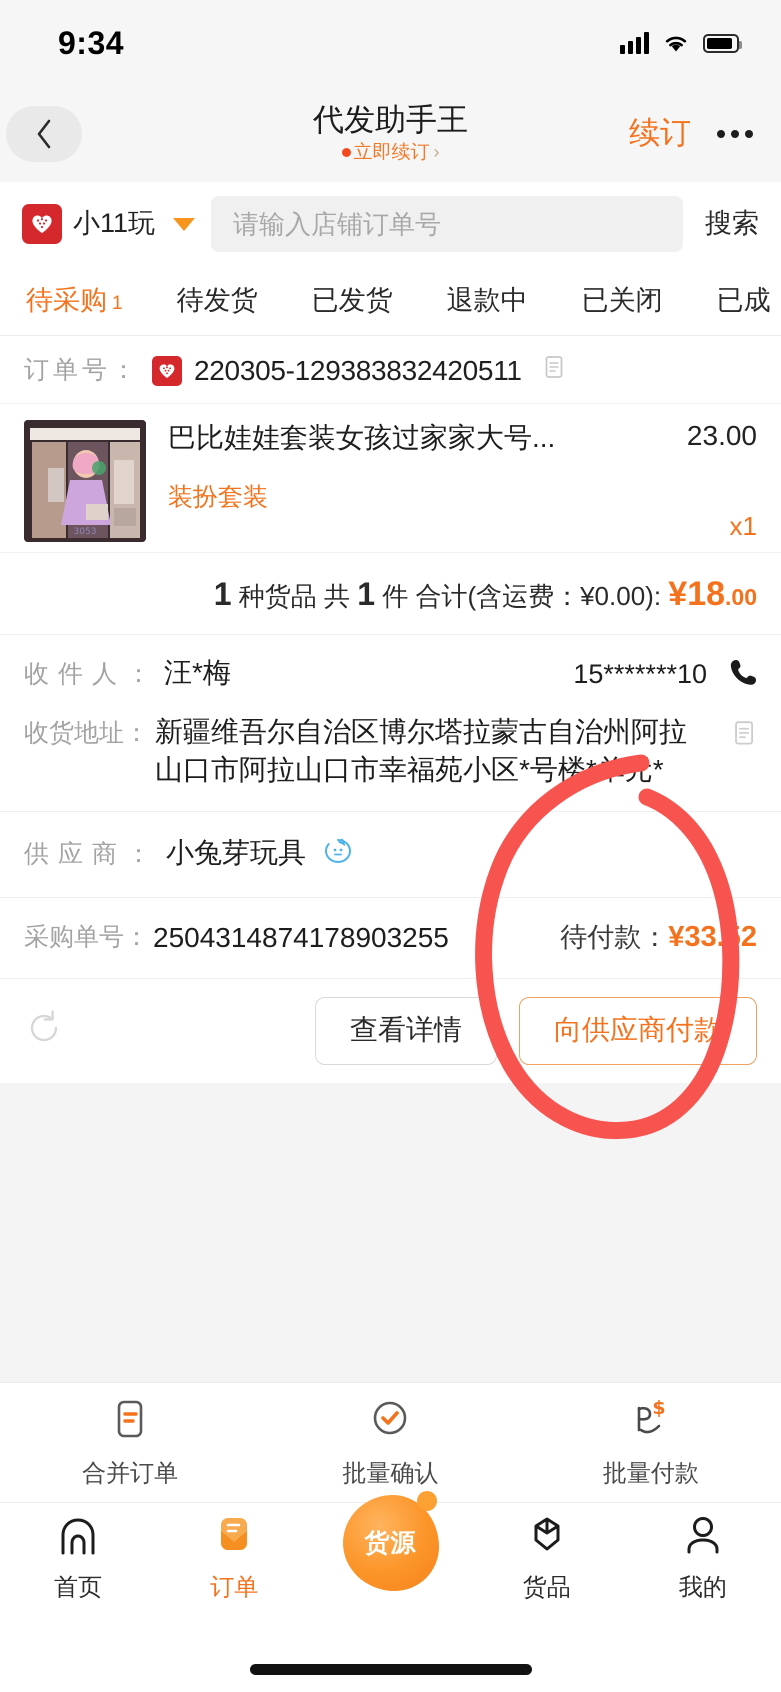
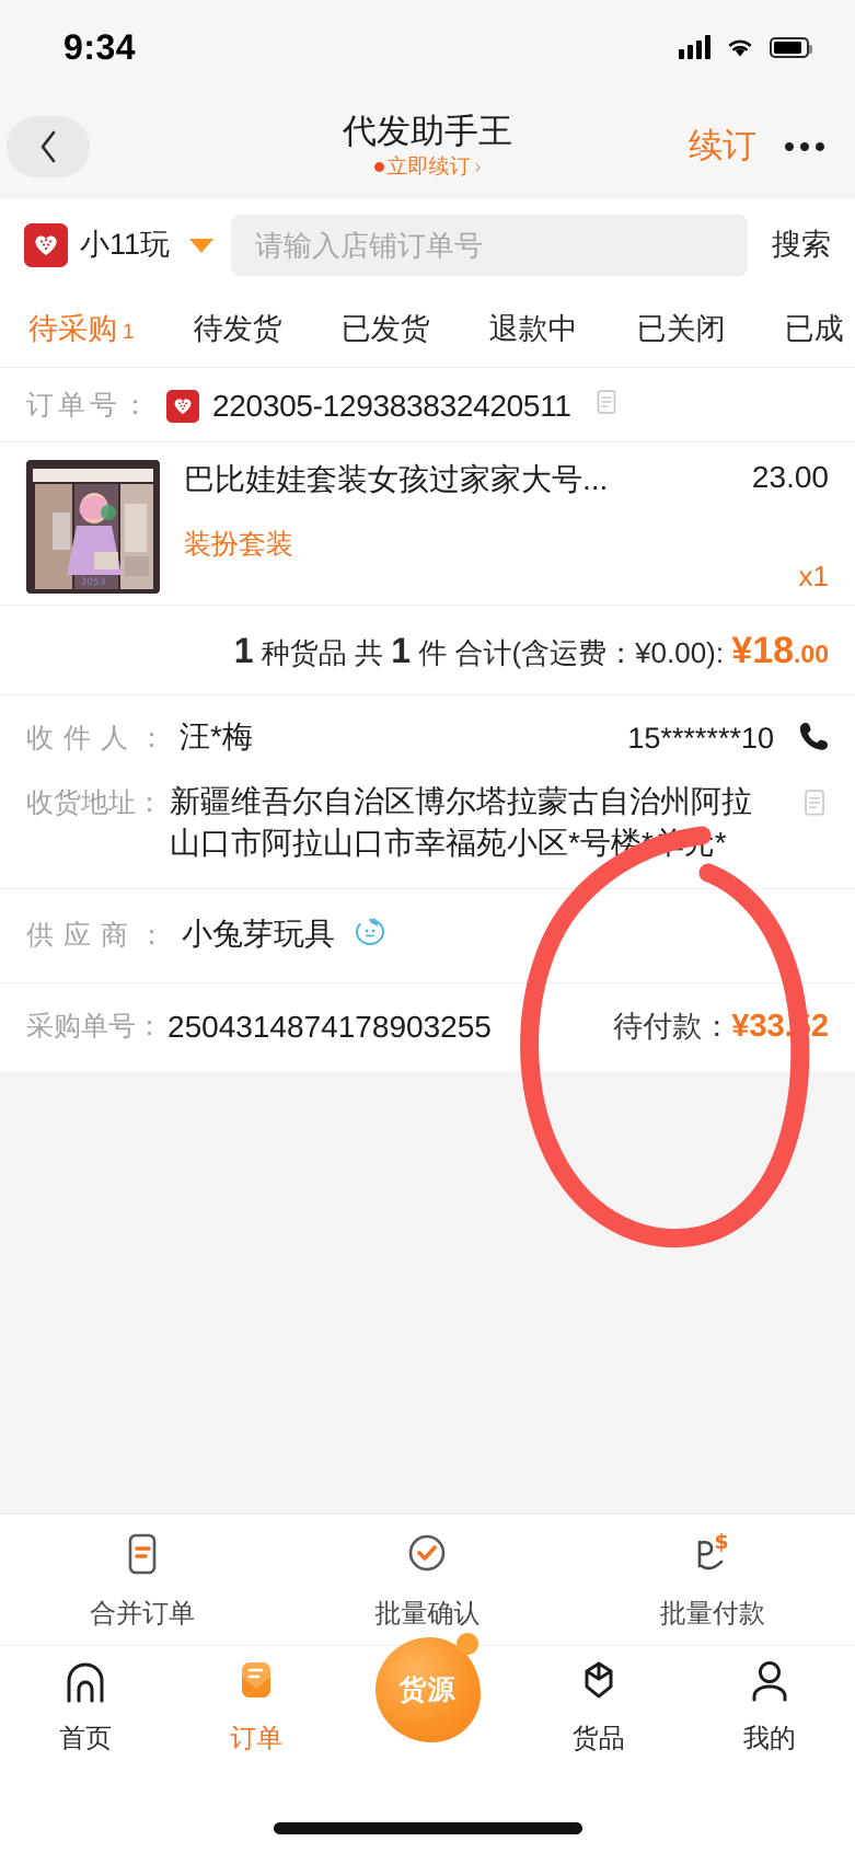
  9:34
  代发助手王
  立即续订
  ›
  续订
  小11玩
  请输入店铺订单号
  搜索
  待采购
  1
  待发货
  已发货
  退款中
  已关闭
  已成
  订单号：
  220305-129383832420511
  3053
  巴比娃娃套装女孩过家家大号...
  装扮套装
  23.00
  x1
  1 种货品 共 1 件 合计(含运费：¥0.00): ¥18.00
  收件人：
  汪*梅
  15*******10
  收货地址：
  新疆维吾尔自治区博尔塔拉蒙古自治州阿拉山口市阿拉山口市幸福苑小区*号楼*
  供应商：
  小兔芽玩具
  采购单号：
  2504314874178903255
  待付款：¥33.2
- 查看详情
- 向供应商付款
  合并订单
  批量确认
  $
  批量付款
  首页
  订单
  货源
  货品
  我的
